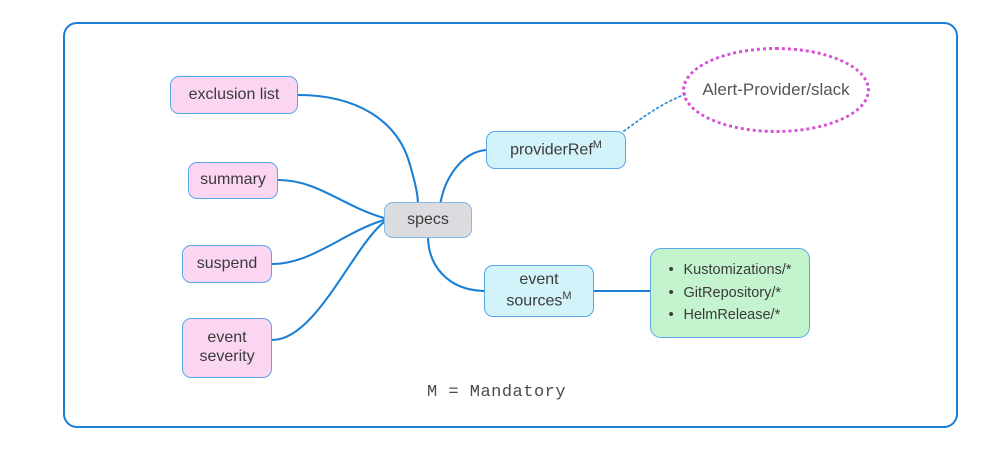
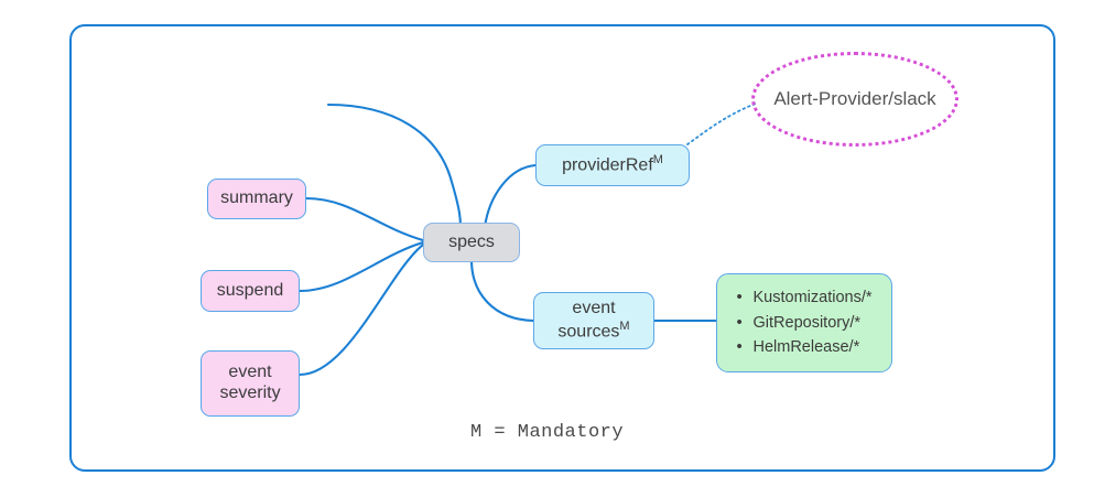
- exclusion list
  summary
  suspend
  event
  severity
  specs
  providerRefM
  event
  sourcesM
  Kustomizations/*
  GitRepository/*
  HelmRelease/*
  Alert-Provider/slack
  M = Mandatory
